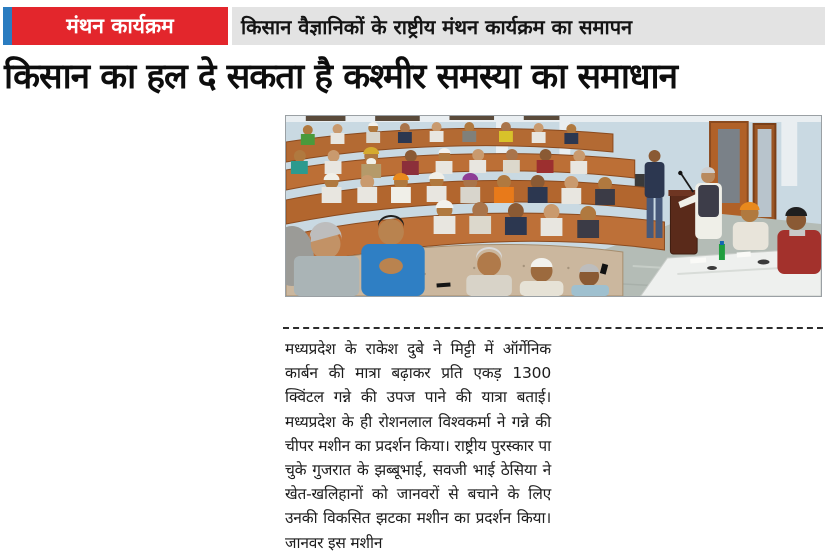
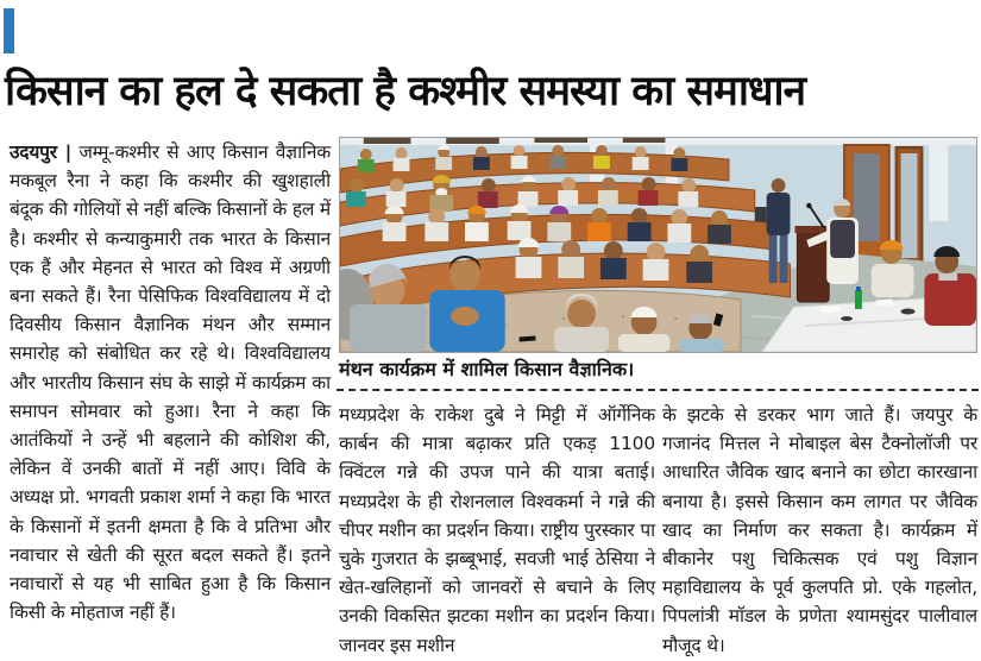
- मंथन कार्यक्रम
- किसान वैज्ञानिकों के राष्ट्रीय मंथन कार्यक्रम का समापन
  किसान का हल दे सकता है कश्मीर समस्या का समाधान
+ उदयपुर | जम्मू-कश्मीर से आए किसान वैज्ञानिक मकबूल रैना ने कहा कि कश्मीर की खुशहाली बंदूक की गोलियों से नहीं बल्कि किसानों के हल में है। कश्मीर से कन्याकुमारी तक भारत के किसान एक हैं और मेहनत से भारत को विश्व में अग्रणी बना सकते हैं। रैना पेसिफिक विश्वविद्यालय में दो दिवसीय किसान वैज्ञानिक मंथन और सम्मान समारोह को संबोधित कर रहे थे। विश्वविद्यालय और भारतीय किसान संघ के साझे में कार्यक्रम का समापन सोमवार को हुआ। रैना ने कहा कि आतंकियों ने उन्हें भी बहलाने की कोशिश की, लेकिन वें उनकी बातों में नहीं आए। विवि के अध्यक्ष प्रो. भगवती प्रकाश शर्मा ने कहा कि भारत के किसानों में इतनी क्षमता है कि वे प्रतिभा और नवाचार से खेती की सूरत बदल सकते हैं। इतने नवाचारों से यह भी साबित हुआ है कि किसान किसी के मोहताज नहीं हैं।
+ मंथन कार्यक्रम में शामिल किसान वैज्ञानिक।
- मध्यप्रदेश के राकेश दुबे ने मिट्टी में ऑर्गेनिक कार्बन की मात्रा बढ़ाकर प्रति एकड़ 1300 क्विंटल गन्ने की उपज पाने की यात्रा बताई। मध्यप्रदेश के ही रोशनलाल विश्वकर्मा ने गन्ने की चीपर मशीन का प्रदर्शन किया। राष्ट्रीय पुरस्कार पा चुके गुजरात के झब्बूभाई, सवजी भाई ठेसिया ने खेत-खलिहानों को जानवरों से बचाने के लिए उनकी विकसित झटका मशीन का प्रदर्शन किया। जानवर इस मशीन
+ मध्यप्रदेश के राकेश दुबे ने मिट्टी में ऑर्गेनिक कार्बन की मात्रा बढ़ाकर प्रति एकड़ 1100 क्विंटल गन्ने की उपज पाने की यात्रा बताई। मध्यप्रदेश के ही रोशनलाल विश्वकर्मा ने गन्ने की चीपर मशीन का प्रदर्शन किया। राष्ट्रीय पुरस्कार पा चुके गुजरात के झब्बूभाई, सवजी भाई ठेसिया ने खेत-खलिहानों को जानवरों से बचाने के लिए उनकी विकसित झटका मशीन का प्रदर्शन किया। जानवर इस मशीन
+ के झटके से डरकर भाग जाते हैं। जयपुर के गजानंद मित्तल ने मोबाइल बेस टैक्नोलॉजी पर आधारित जैविक खाद बनाने का छोटा कारखाना बनाया है। इससे किसान कम लागत पर जैविक खाद का निर्माण कर सकता है। कार्यक्रम में बीकानेर पशु चिकित्सक एवं पशु विज्ञान महाविद्यालय के पूर्व कुलपति प्रो. एके गहलोत, पिपलांत्री मॉडल के प्रणेता श्यामसुंदर पालीवाल मौजूद थे।
